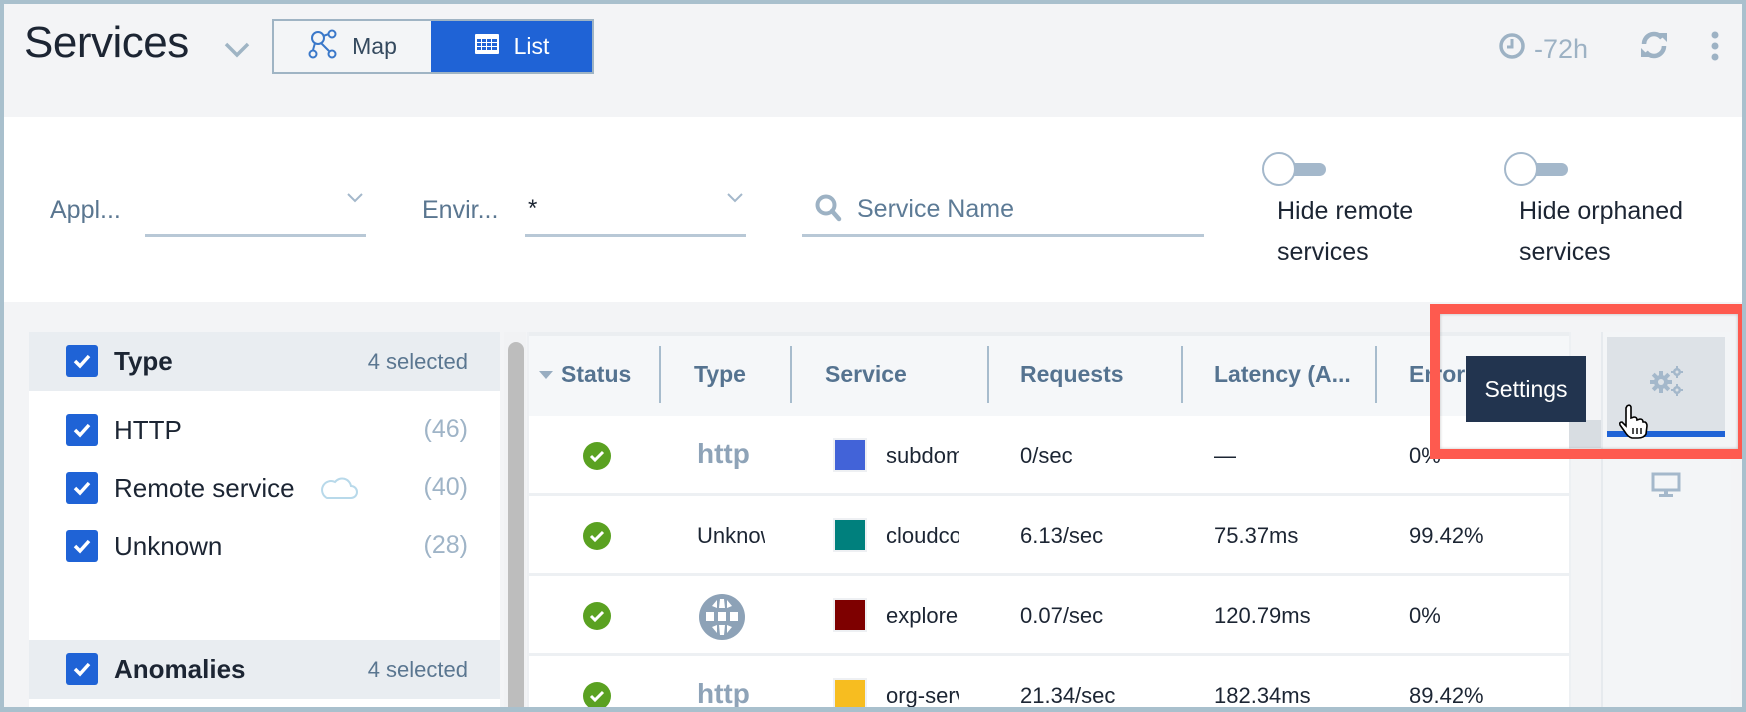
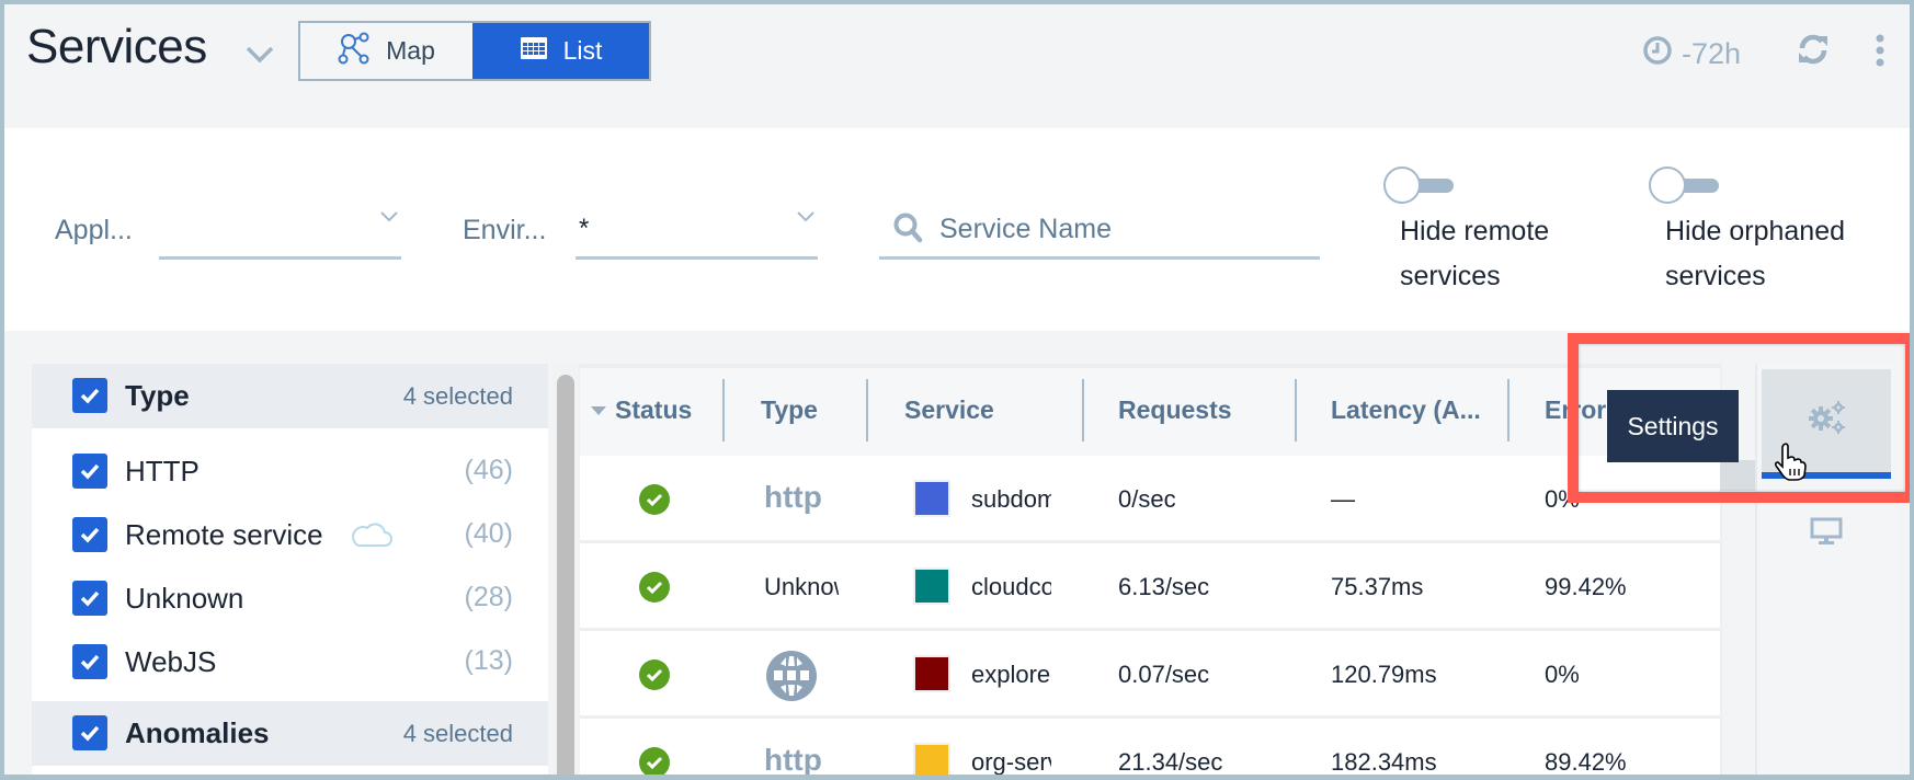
  Services
  Map
  List
  -72h
  Appl...
  Envir...
  *
  Service Name
  Hide remote
  services
  Hide orphaned
  services
  Type
  4 selected
  HTTP
  (46)
  Remote service
  (40)
  Unknown
  (28)
+ WebJS
+ (13)
  Anomalies
  4 selected
  Status
  Type
  Service
  Requests
  Latency (A...
  Error
  http
  0/sec
  —
  0%
  Unkno
  6.13/sec
  75.37ms
  99.42%
  explore
  0.07/sec
  120.79ms
  0%
  http
  21.34/sec
  182.34ms
  89.42%
  Settings
